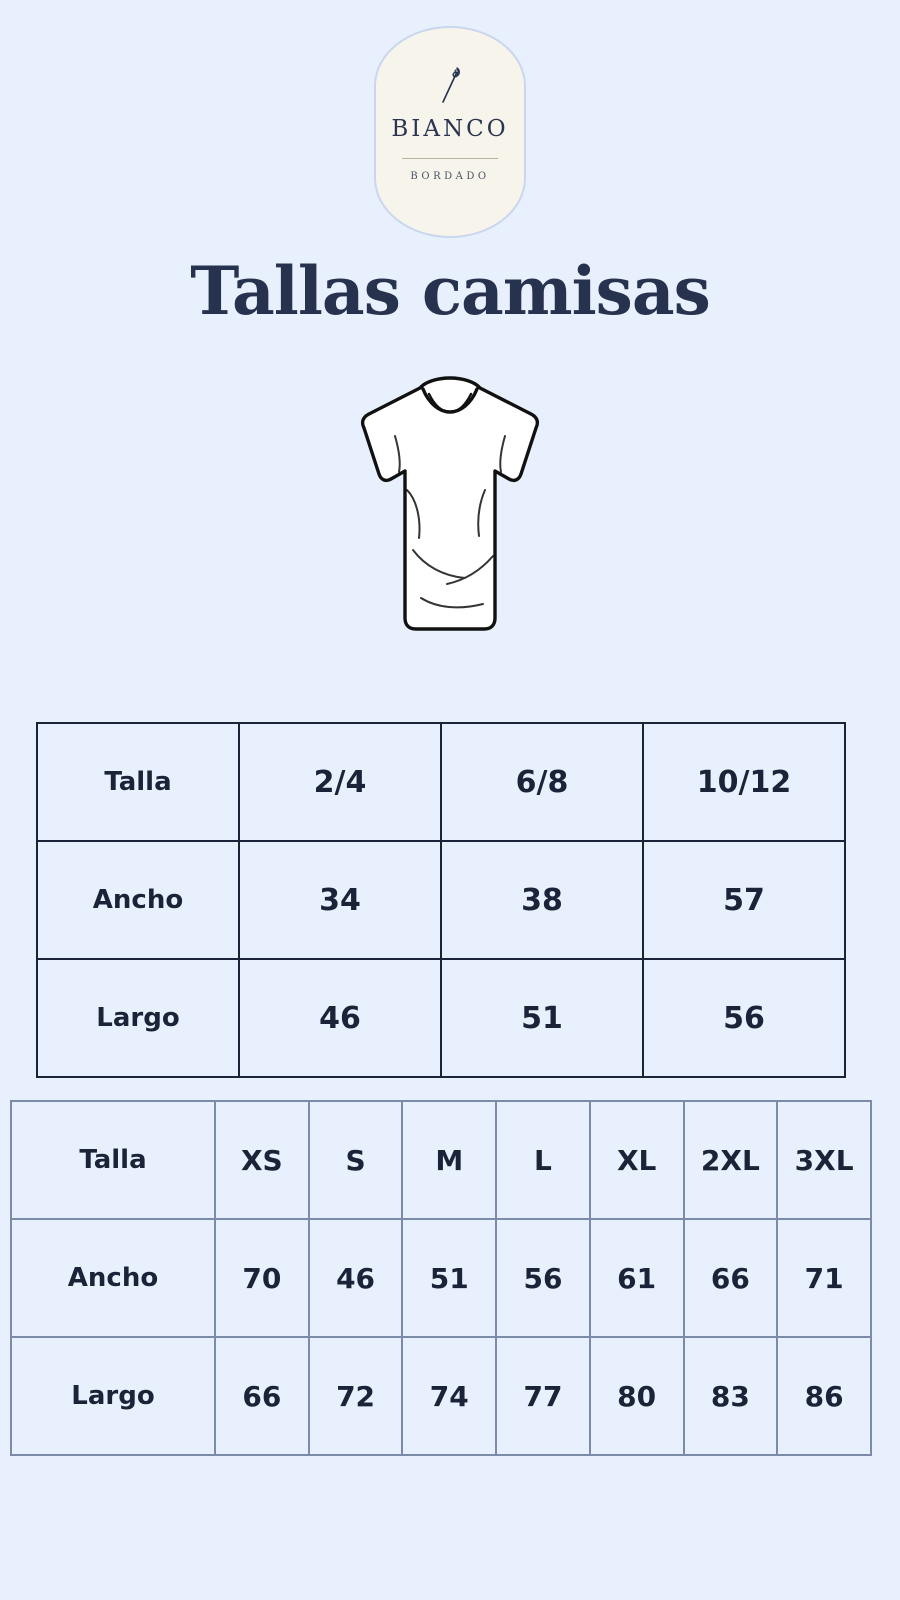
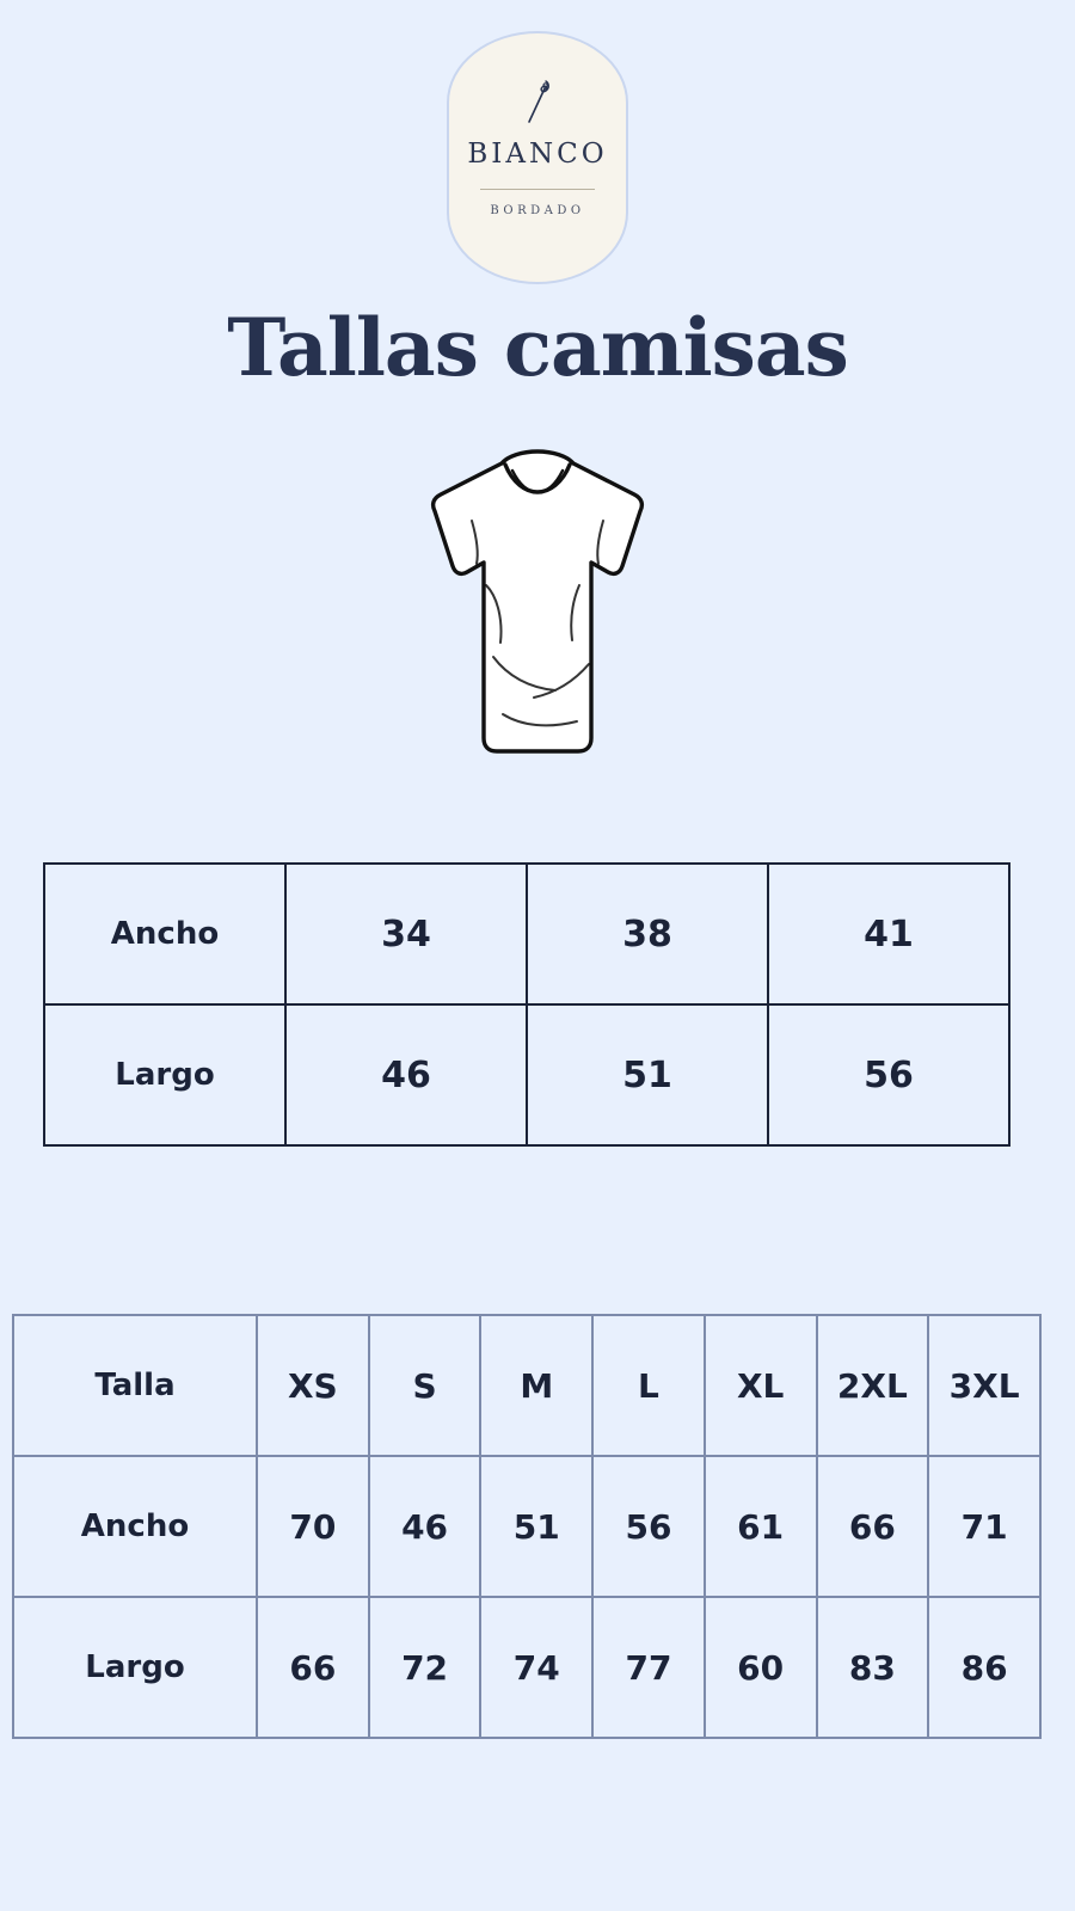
  BIANCO
  BORDADO
  Tallas camisas
- Talla	2/4	6/8	10/12
- Ancho	34	38	57
+ Ancho	34	38	41
  Largo	46	51	56
  Talla	XS	S	M	L	XL	2XL	3XL
  Ancho	70	46	51	56	61	66	71
- Largo	66	72	74	77	80	83	86
+ Largo	66	72	74	77	60	83	86
